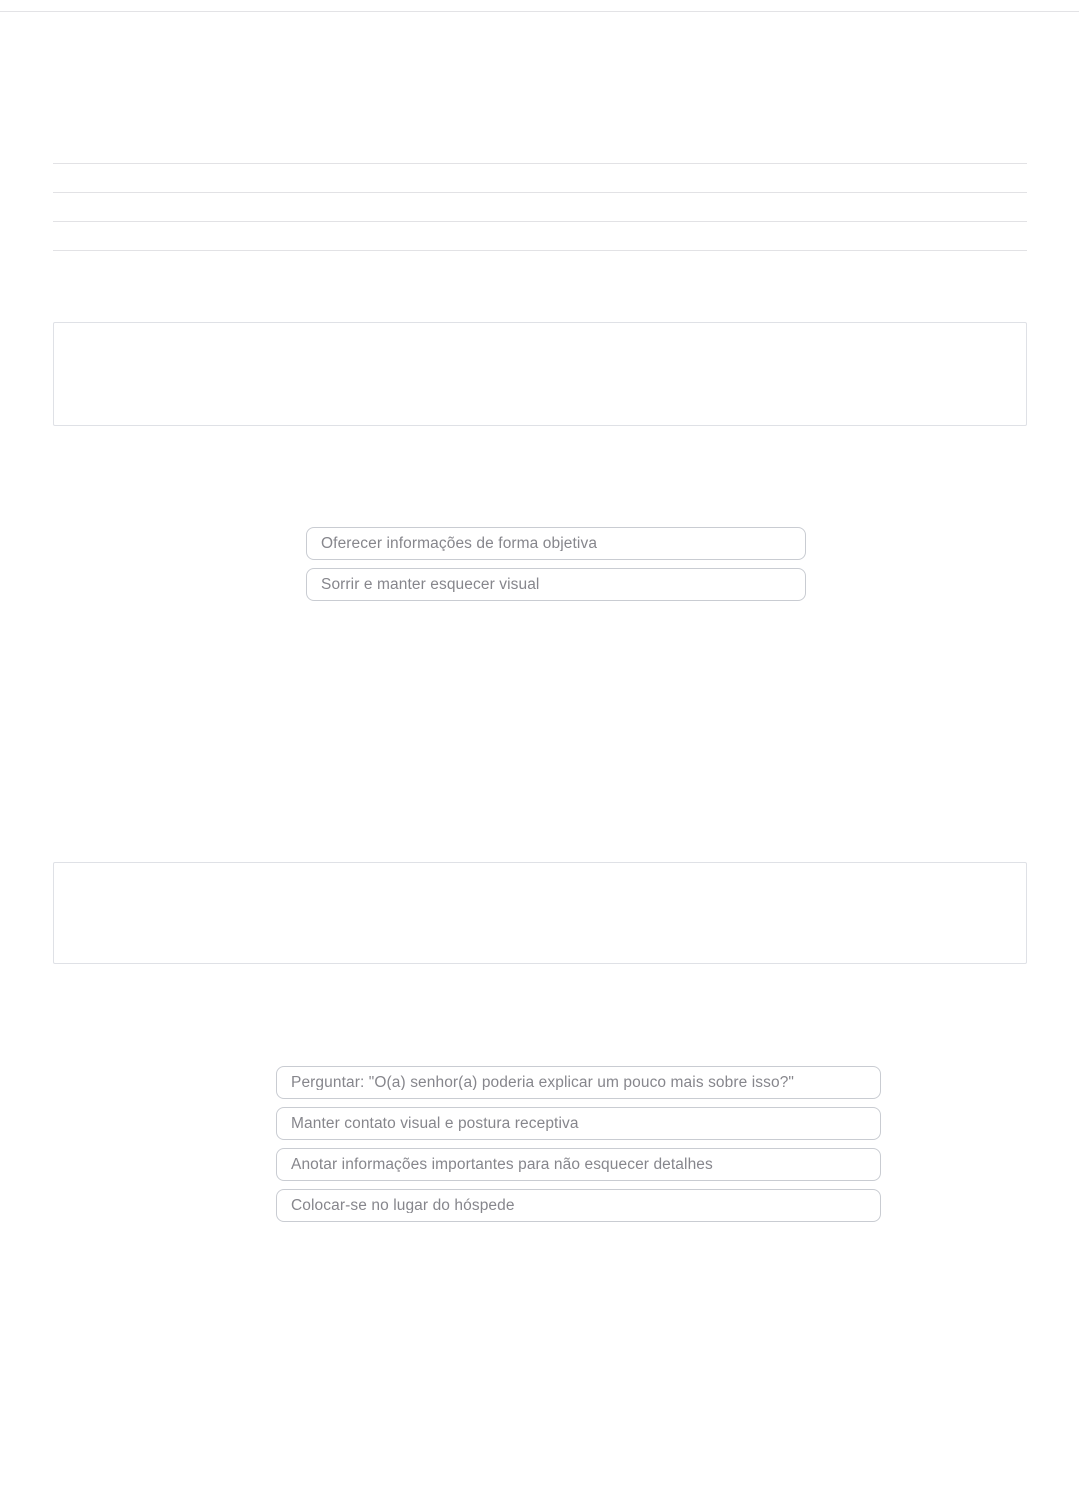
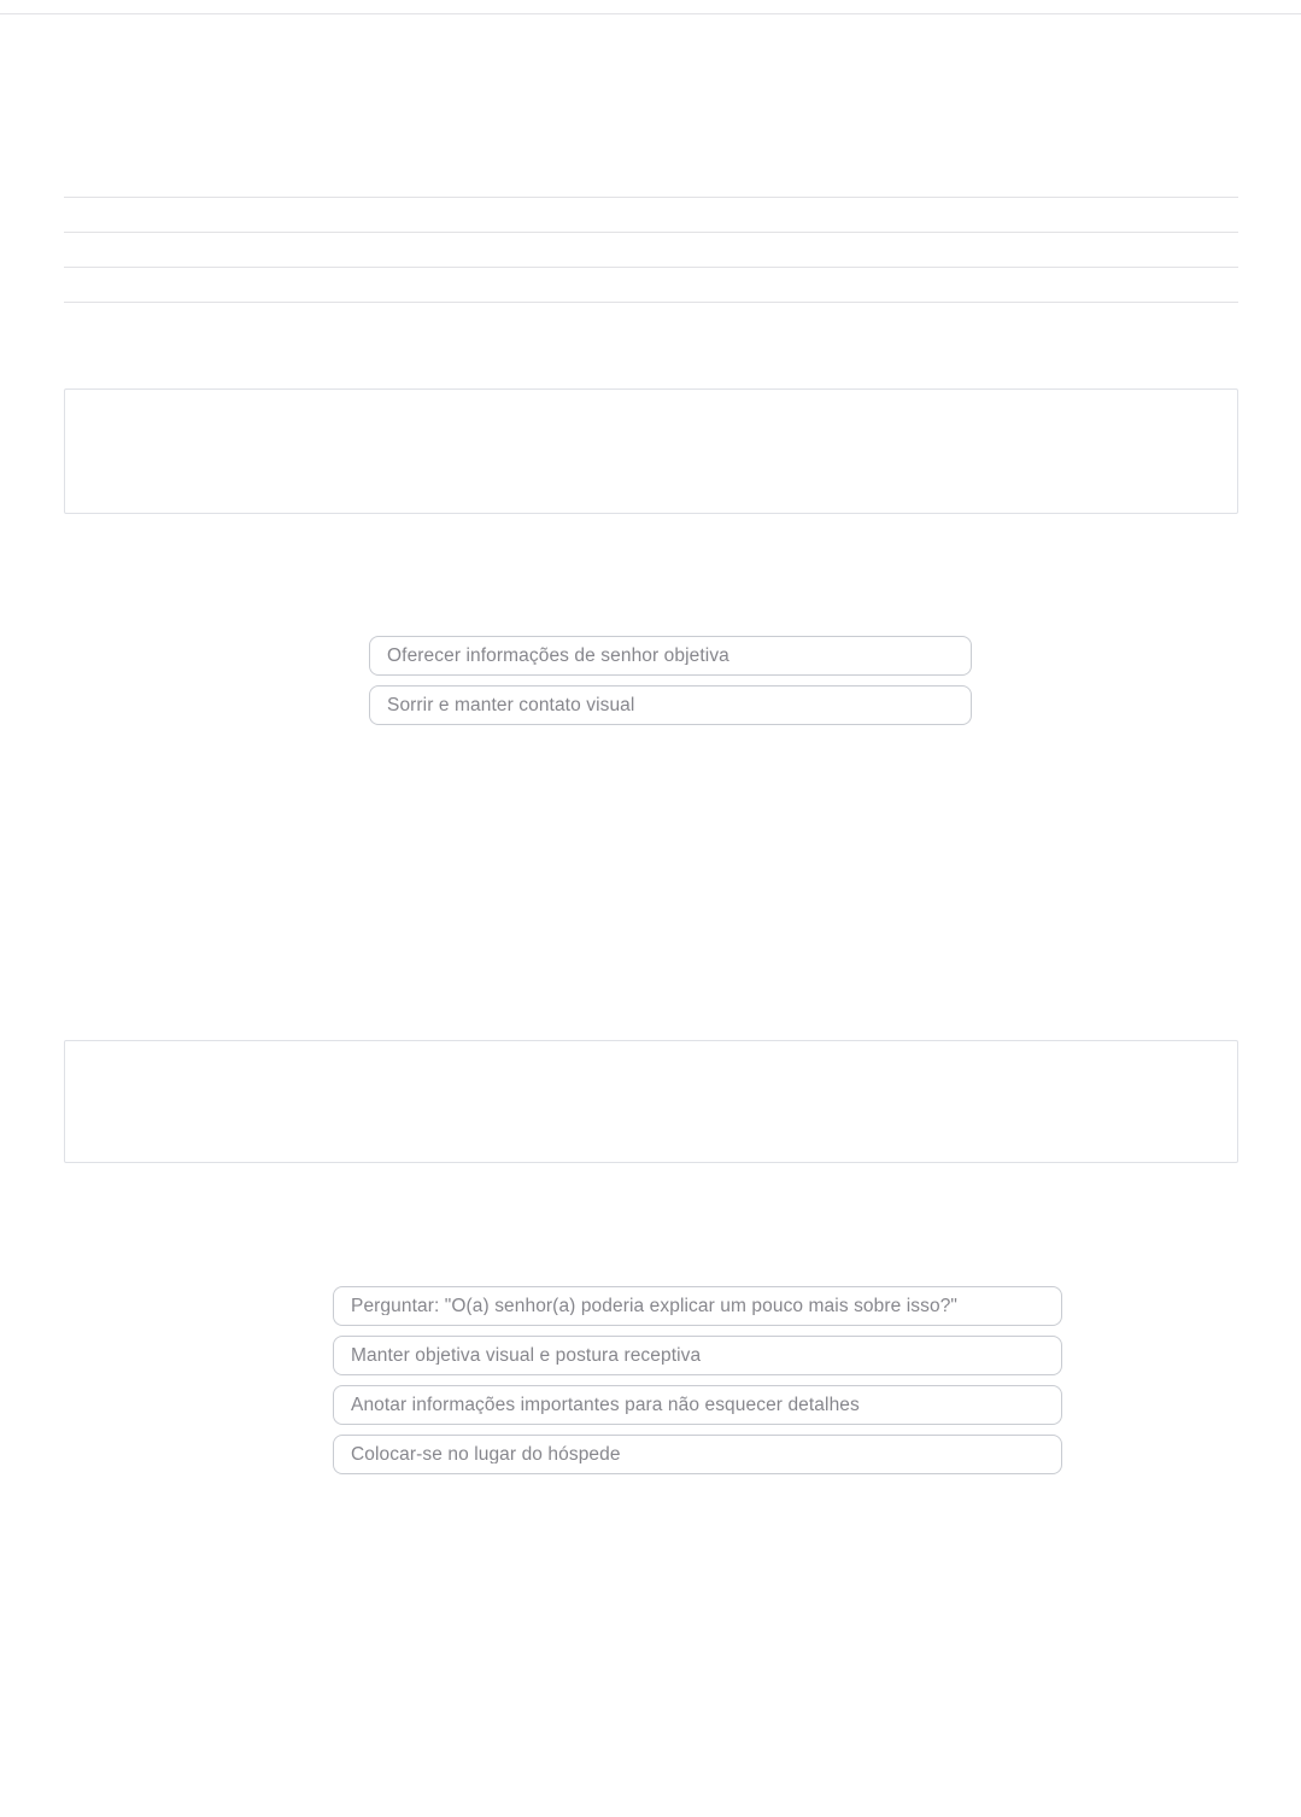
- Oferecer informações de forma objetiva
+ Oferecer informações de senhor objetiva
- Sorrir e manter esquecer visual
+ Sorrir e manter contato visual
  Perguntar: "O(a) senhor(a) poderia explicar um pouco mais sobre isso?"
- Manter contato visual e postura receptiva
+ Manter objetiva visual e postura receptiva
  Anotar informações importantes para não esquecer detalhes
  Colocar-se no lugar do hóspede
